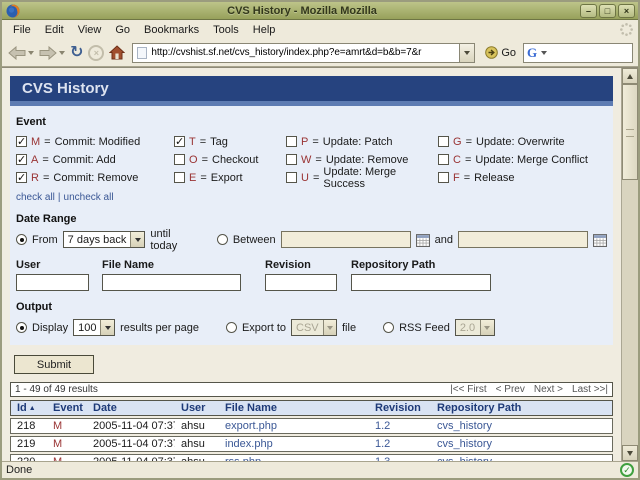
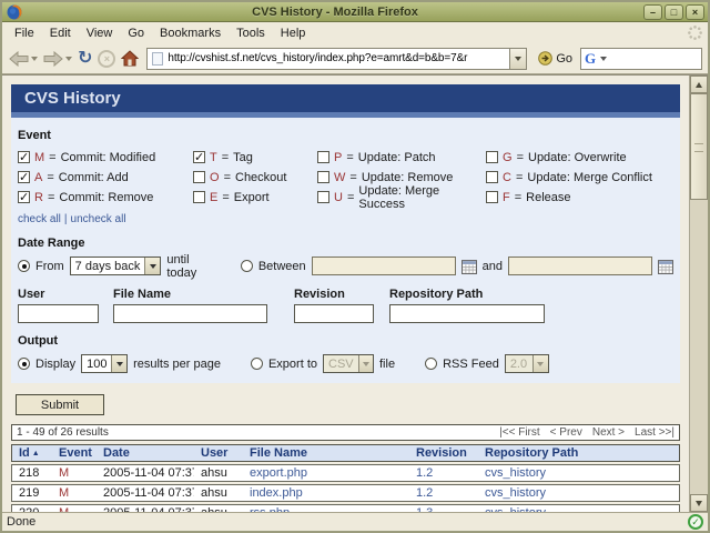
- CVS History - Mozilla Mozilla
+ CVS History - Mozilla Firefox
  –
  □
  ×
  File
  Edit
  View
  Go
  Bookmarks
  Tools
  Help
  ↻
  ×
  http://cvshist.sf.net/cvs_history/index.php?e=amrt&d=b&b=7&r
  Go
  G
  CVS History
  Event
  M
  =
  Commit: Modified
  A
  =
  Commit: Add
  R
  =
  Commit: Remove
  T
  =
  Tag
  O
  =
  Checkout
  E
  =
  Export
  P
  =
  Update: Patch
  W
  =
  Update: Remove
  U
  =
  Update: Merge Success
  G
  =
  Update: Overwrite
  C
  =
  Update: Merge Conflict
  F
  =
  Release
  check all | uncheck all
  Date Range
  From
  7 days back
  until today
  Between
  and
  User
  File Name
  Revision
  Repository Path
  Output
  Display
  100
  results per page
  Export to
  CSV
  file
  RSS Feed
  2.0
  Submit
- 1 - 49 of 49 results
+ 1 - 49 of 26 results
  |<< First
  < Prev
  Next >
  Last >>|
  Event
  Date
  User
  File Name
  Revision
  Repository Path
  218
  M
  2005-11-04 07:3
  ahsu
  export.php
  1.2
  cvs_history
  219
  M
  2005-11-04 07:3
  ahsu
  index.php
  1.2
  cvs_history
  Done
  ✓
